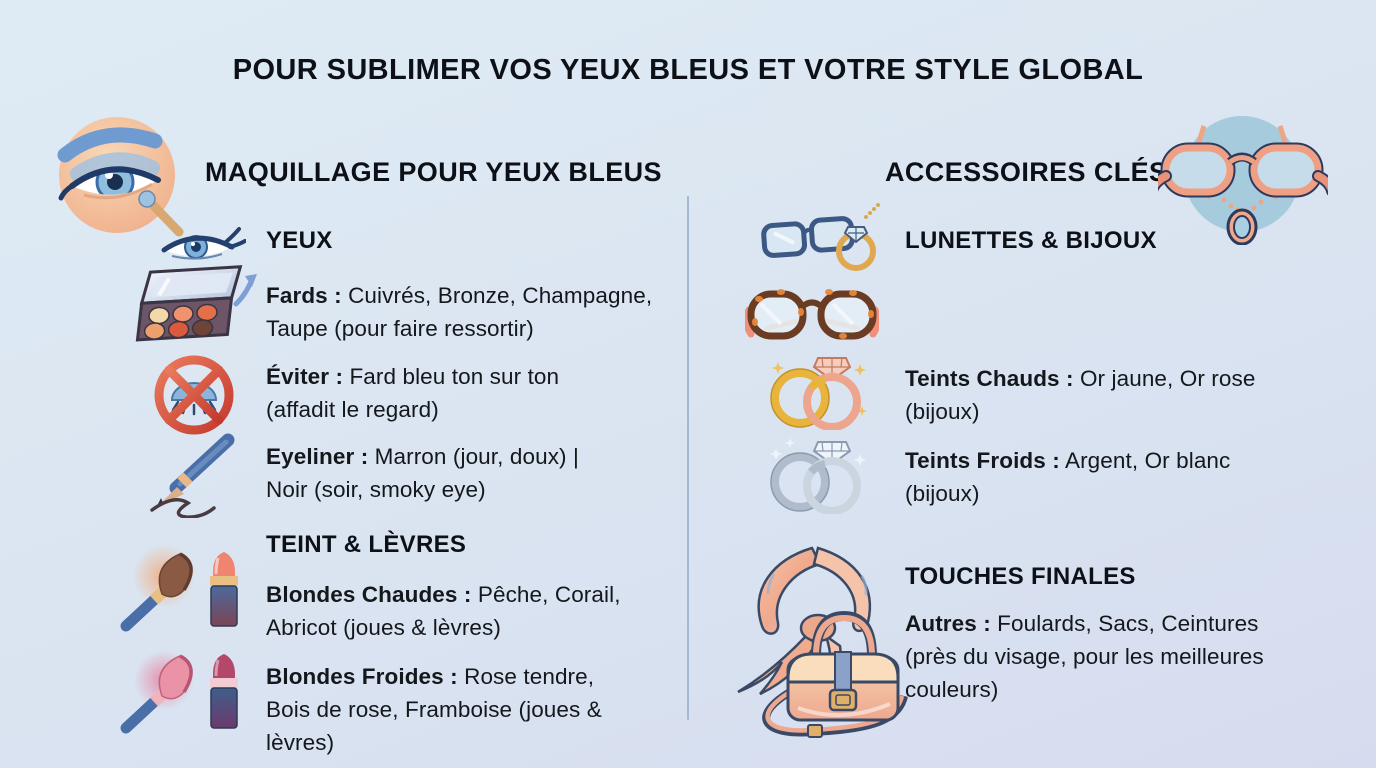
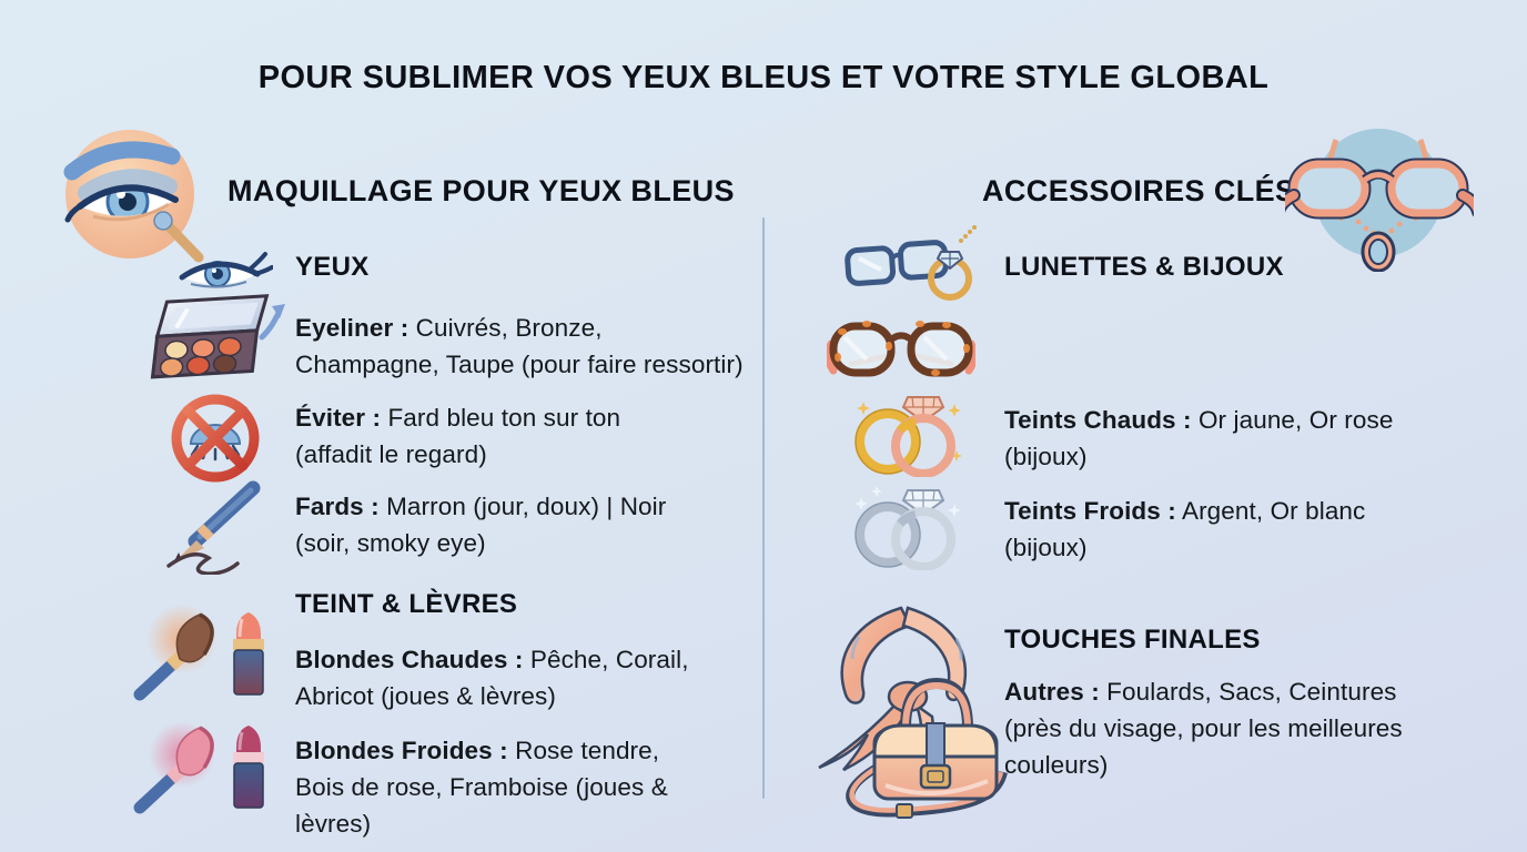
  POUR SUBLIMER VOS YEUX BLEUS ET VOTRE STYLE GLOBAL
  MAQUILLAGE POUR YEUX BLEUS
  YEUX
- Fards : Cuivrés, Bronze, Champagne, Taupe (pour faire ressortir)
+ Eyeliner : Cuivrés, Bronze, Champagne, Taupe (pour faire ressortir)
  Éviter : Fard bleu ton sur ton (affadit le regard)
- Eyeliner : Marron (jour, doux) | Noir (soir, smoky eye)
+ Fards : Marron (jour, doux) | Noir (soir, smoky eye)
  TEINT & LÈVRES
  Blondes Chaudes : Pêche, Corail, Abricot (joues & lèvres)
  Blondes Froides : Rose tendre, Bois de rose, Framboise (joues & lèvres)
  ACCESSOIRES CLÉS
  LUNETTES & BIJOUX
  Teints Chauds : Or jaune, Or rose (bijoux)
  Teints Froids : Argent, Or blanc (bijoux)
  TOUCHES FINALES
  Autres : Foulards, Sacs, Ceintures (près du visage, pour les meilleures couleurs)
